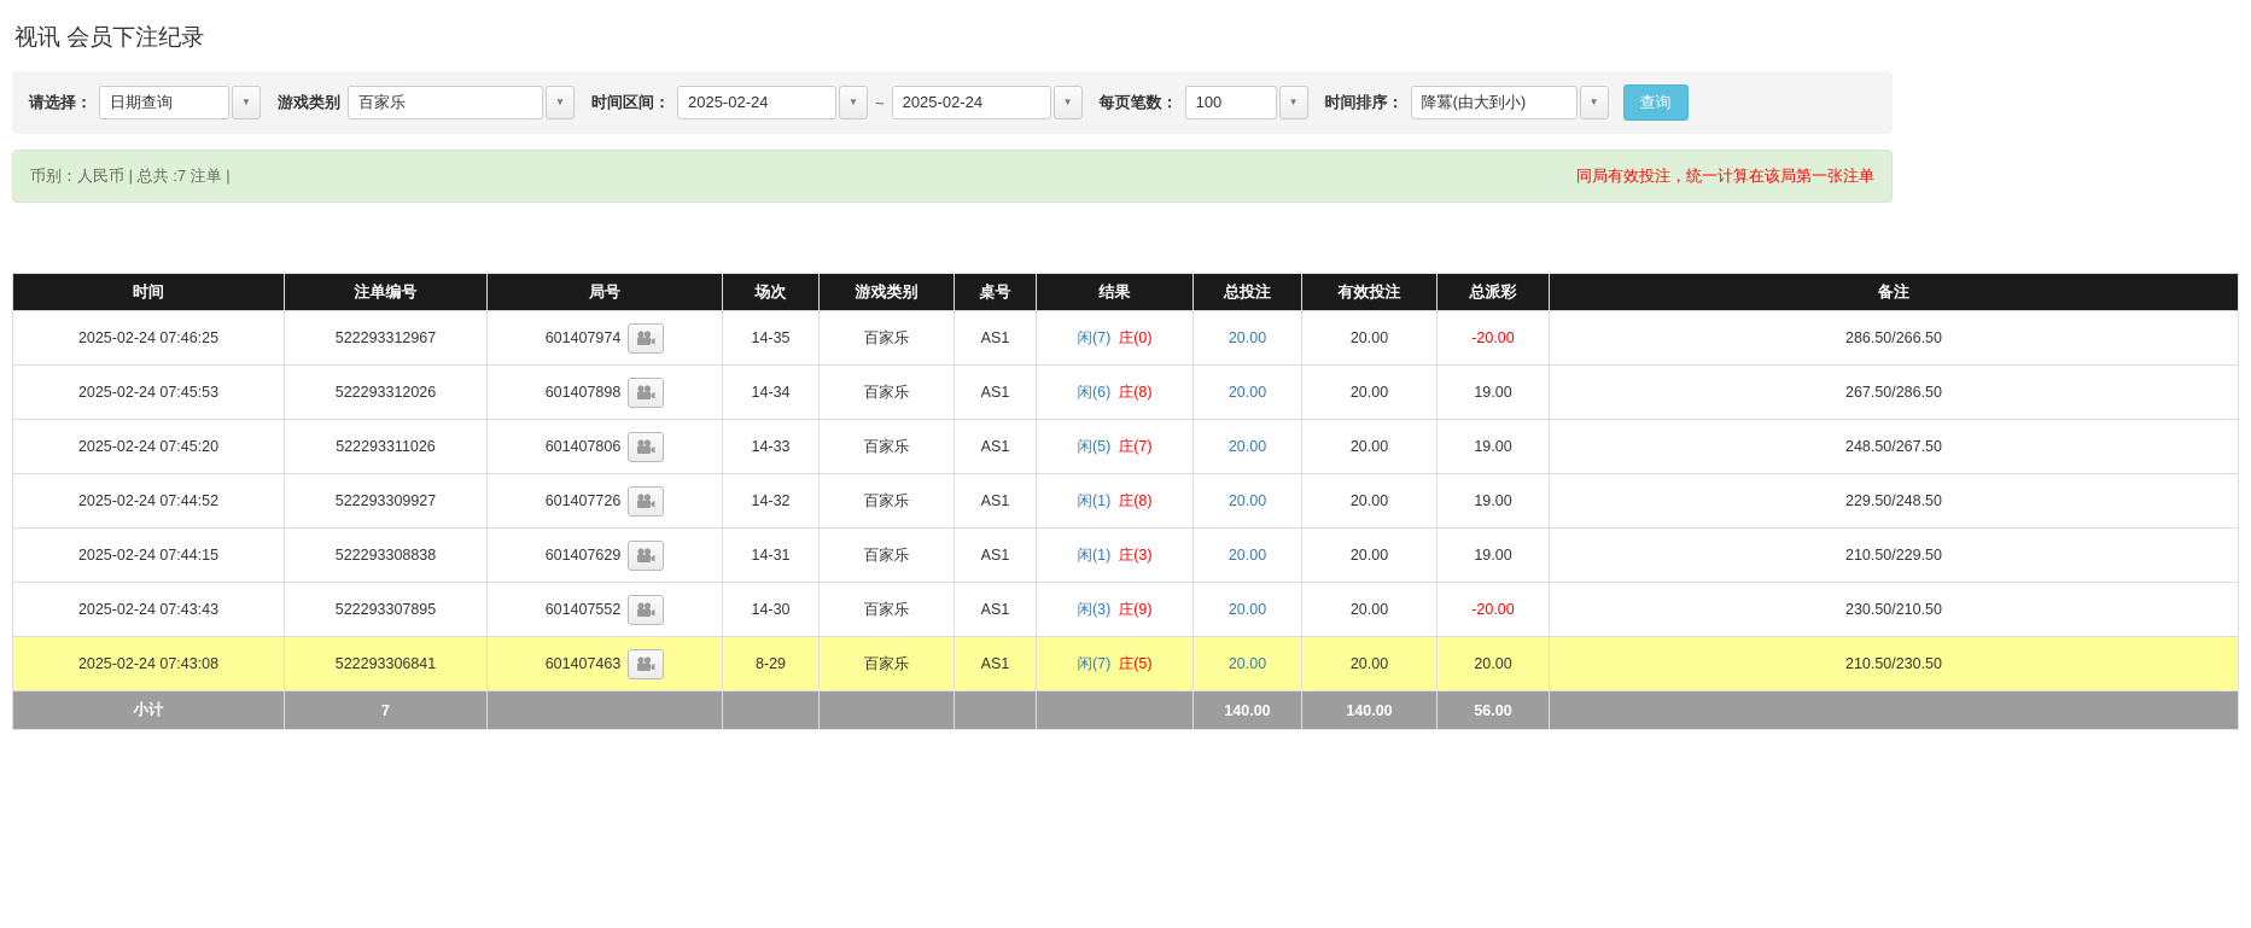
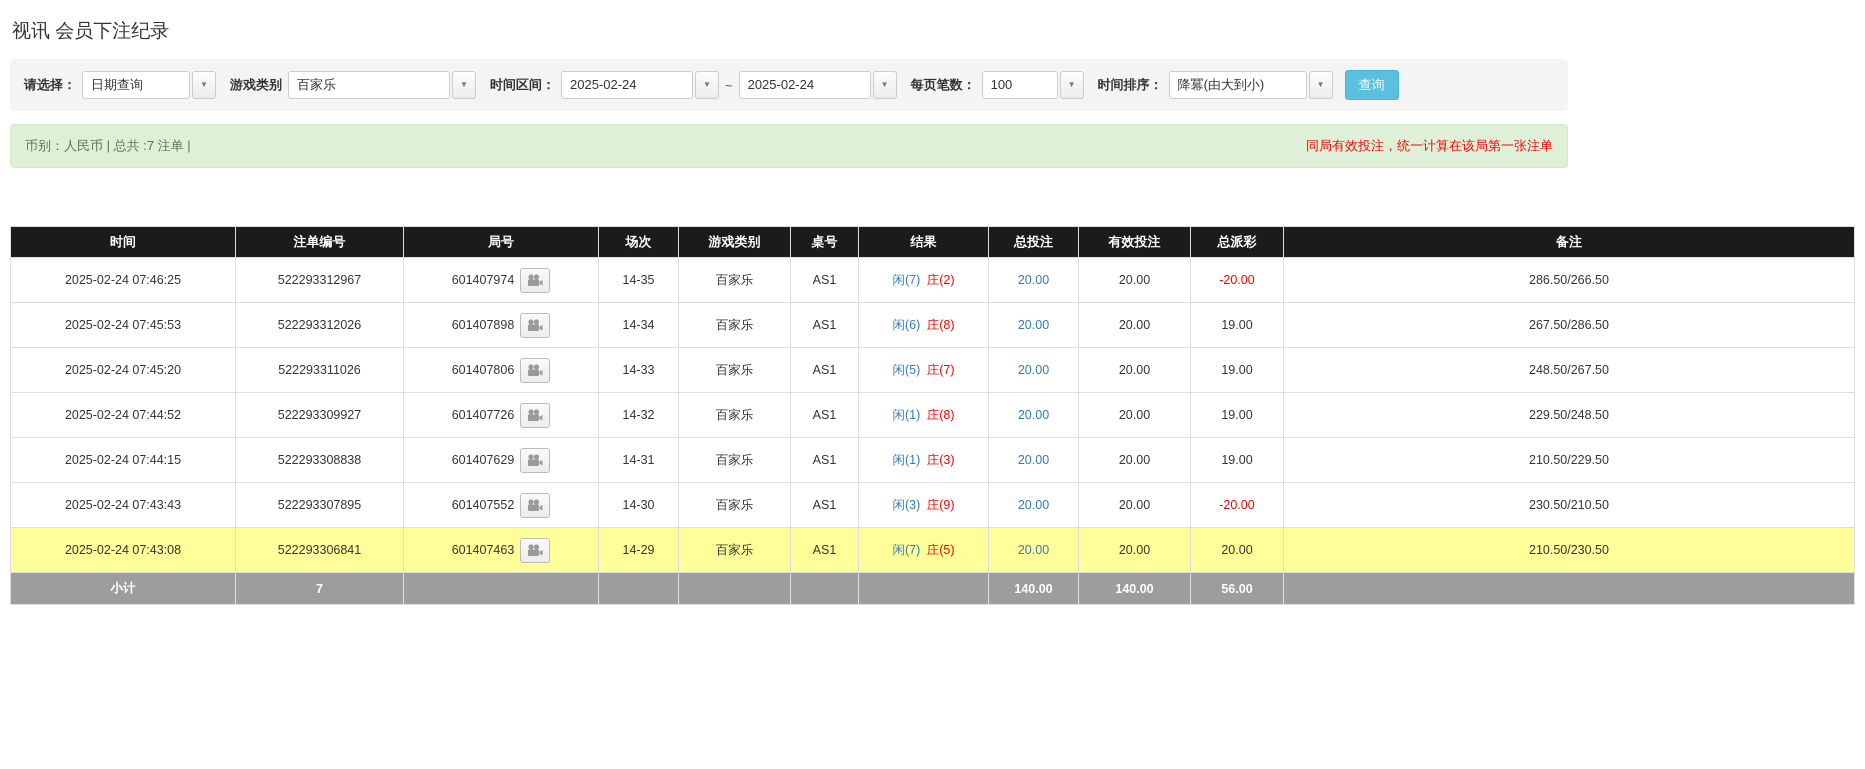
  视讯 会员下注纪录
  请选择：
  日期查询
  ▼
  游戏类别
  百家乐
  ▼
  时间区间：
  2025-02-24
  ▼
  ~
  2025-02-24
  ▼
  每页笔数：
  100
  ▼
  时间排序：
  降冪(由大到小)
  ▼
  查询
  币别：人民币 | 总共 :7 注单 |
  同局有效投注，统一计算在该局第一张注单
  时间	注单编号	局号	场次	游戏类别	桌号	结果	总投注	有效投注	总派彩	备注
- 2025-02-24 07:46:25	522293312967	601407974	14-35	百家乐	AS1	闲(7) 庄(0)	20.00	20.00	-20.00	286.50/266.50
+ 2025-02-24 07:46:25	522293312967	601407974	14-35	百家乐	AS1	闲(7) 庄(2)	20.00	20.00	-20.00	286.50/266.50
  2025-02-24 07:45:53	522293312026	601407898	14-34	百家乐	AS1	闲(6) 庄(8)	20.00	20.00	19.00	267.50/286.50
  2025-02-24 07:45:20	522293311026	601407806	14-33	百家乐	AS1	闲(5) 庄(7)	20.00	20.00	19.00	248.50/267.50
  2025-02-24 07:44:52	522293309927	601407726	14-32	百家乐	AS1	闲(1) 庄(8)	20.00	20.00	19.00	229.50/248.50
  2025-02-24 07:44:15	522293308838	601407629	14-31	百家乐	AS1	闲(1) 庄(3)	20.00	20.00	19.00	210.50/229.50
  2025-02-24 07:43:43	522293307895	601407552	14-30	百家乐	AS1	闲(3) 庄(9)	20.00	20.00	-20.00	230.50/210.50
- 2025-02-24 07:43:08	522293306841	601407463	8-29	百家乐	AS1	闲(7) 庄(5)	20.00	20.00	20.00	210.50/230.50
+ 2025-02-24 07:43:08	522293306841	601407463	14-29	百家乐	AS1	闲(7) 庄(5)	20.00	20.00	20.00	210.50/230.50
  小计	7						140.00	140.00	56.00
